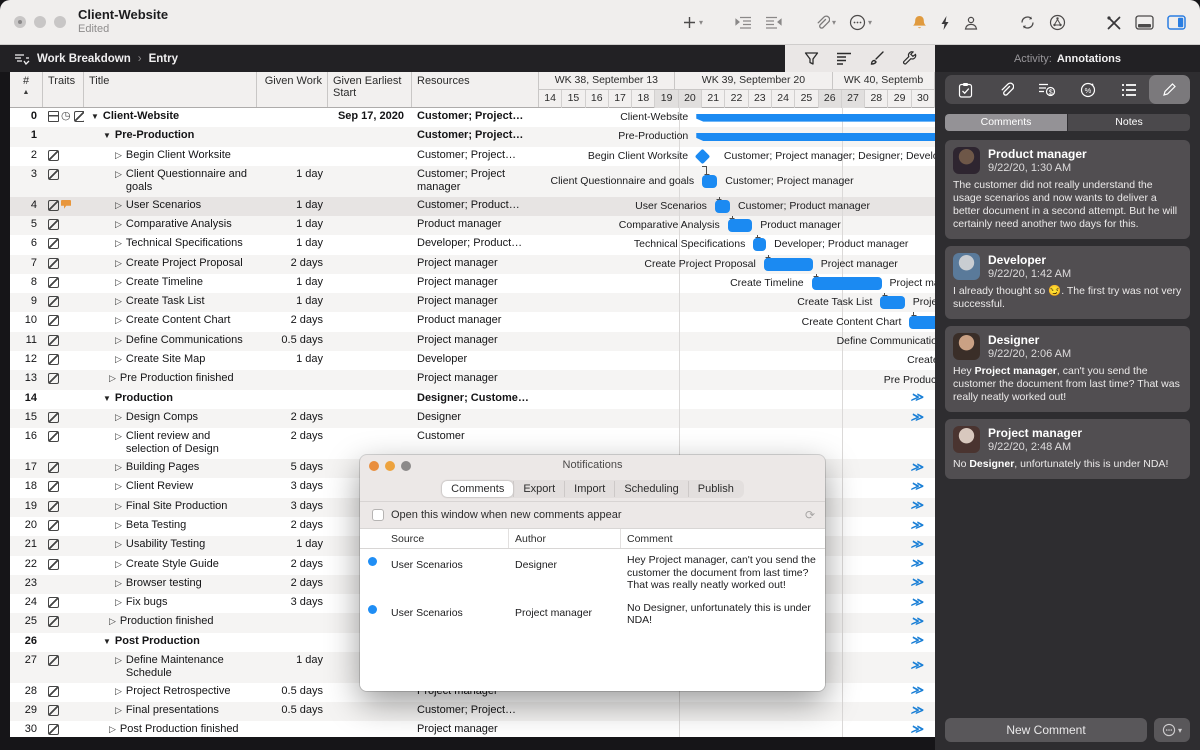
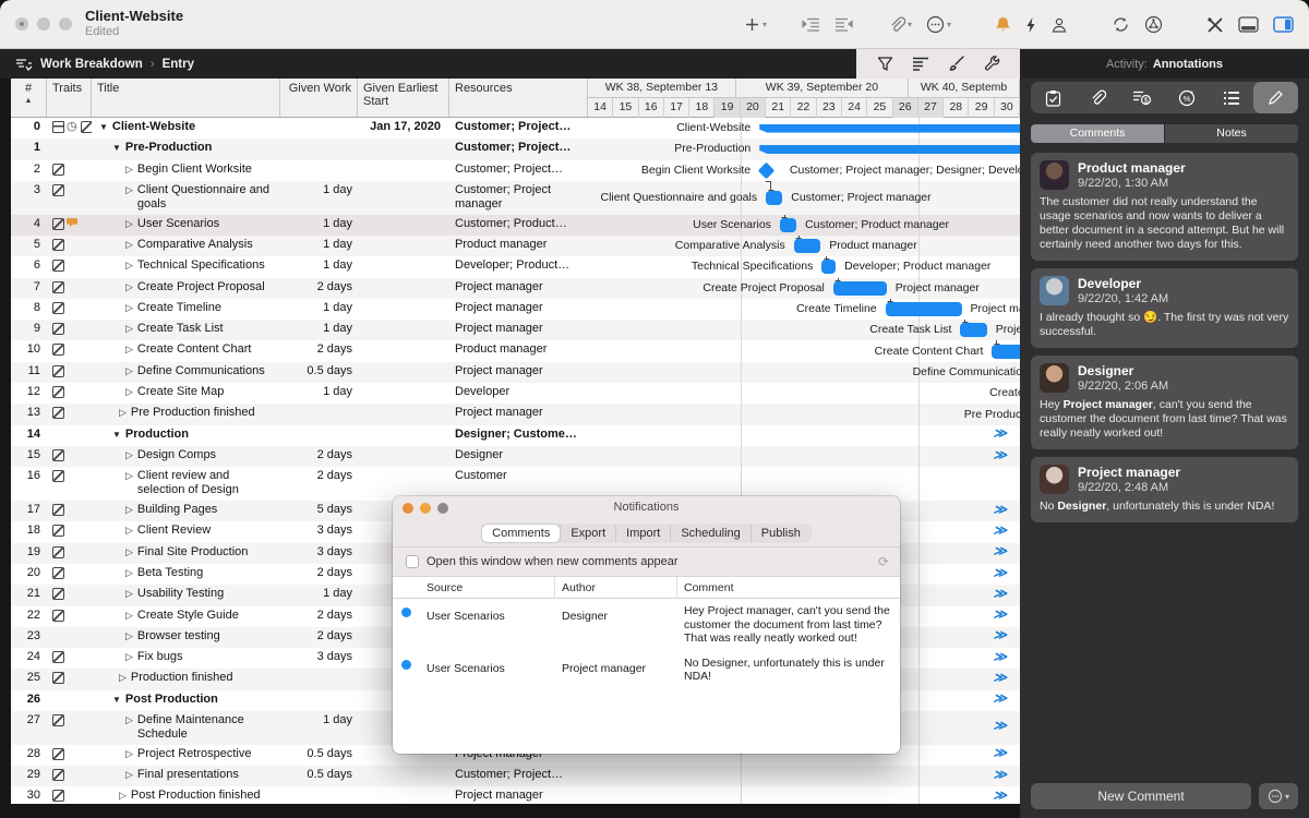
  Client-Website
  Edited
  ▾
  ▾
  ▾
  Work Breakdown
  ›
  Entry
  Activity:
  Annotations
  #
  Traits
  Title
  Given Work
  Given Earliest Start
  Resources
  WK 38, September 13
  WK 39, September 20
  WK 40, Septemb
  14
  15
  16
  17
  18
  19
  20
  21
  22
  23
  24
  25
  26
  27
  28
  29
  30
  0
  ◷
  ▼
  Client-Website
- Sep 17, 2020
+ Jan 17, 2020
  Customer; Project…
  Client-Website
  1
  ▼
  Pre-Production
  Customer; Project…
  Pre-Production
  2
  ▷
  Begin Client Worksite
  Customer; Project…
  Begin Client Worksite
  Customer; Project manager; Designer; Devel
  3
  ▷
  Client Questionnaire and goals
  1 day
  Customer; Project manager
  Client Questionnaire and goals
  Customer; Project manager
  4
  ▷
  User Scenarios
  1 day
  Customer; Product…
  User Scenarios
  Customer; Product manager
  5
  ▷
  Comparative Analysis
  1 day
  Product manager
  Comparative Analysis
  Product manager
  6
  ▷
  Technical Specifications
  1 day
  Developer; Product…
  Technical Specifications
  Developer; Product manager
  7
  ▷
  Create Project Proposal
  2 days
  Project manager
  Create Project Proposal
  Project manager
  8
  ▷
  Create Timeline
  1 day
  Project manager
  Create Timeline
  9
  ▷
  Create Task List
  1 day
  Project manager
  Create Task List
  10
  ▷
  Create Content Chart
  2 days
  Product manager
  Create Content Chart
  11
  ▷
  Define Communications
  0.5 days
  Project manager
  Define Communicati
  12
  ▷
  Create Site Map
  1 day
  Developer
  13
  ▷
  Pre Production finished
  Project manager
  14
  ▼
  Production
  Designer; Custome…
  ≫
  15
  ▷
  Design Comps
  2 days
  Designer
  ≫
  16
  ▷
  Client review and selection of Design
  2 days
  Customer
  17
  ▷
  Building Pages
  5 days
  ≫
  18
  ▷
  Client Review
  3 days
  ≫
  19
  ▷
  Final Site Production
  3 days
  ≫
  20
  ▷
  Beta Testing
  2 days
  ≫
  21
  ▷
  Usability Testing
  1 day
  ≫
  22
  ▷
  Create Style Guide
  2 days
  ≫
  23
  ▷
  Browser testing
  2 days
  ≫
  24
  ▷
  Fix bugs
  3 days
  ≫
  25
  ▷
  Production finished
  ≫
  26
  ▼
  Post Production
  ≫
  27
  ▷
  Define Maintenance Schedule
  1 day
  ≫
  28
  ▷
  Project Retrospective
  0.5 days
  ≫
  29
  ▷
  Final presentations
  0.5 days
  Customer; Project…
  ≫
  30
  ▷
  Post Production finished
  Project manager
  ≫
  %
  Comments
  Notes
  Product manager
  9/22/20, 1:30 AM
  The customer did not really understand the usage scenarios and now wants to deliver a better document in a second attempt. But he will certainly need another two days for this.
  Developer
  9/22/20, 1:42 AM
  I already thought so 😏. The first try was not very successful.
  Designer
  9/22/20, 2:06 AM
  Hey Project manager, can't you send the customer the document from last time? That was really neatly worked out!
  Project manager
  9/22/20, 2:48 AM
  No Designer, unfortunately this is under NDA!
  New Comment
  ▾
  Notifications
  Comments
  Export
  Import
  Scheduling
  Publish
  Open this window when new comments appear
  ⟳
  Source
  Author
  Comment
  User Scenarios
  Designer
  Hey Project manager, can't you send the customer the document from last time? That was really neatly worked out!
  User Scenarios
  Project manager
  No Designer, unfortunately this is under NDA!
